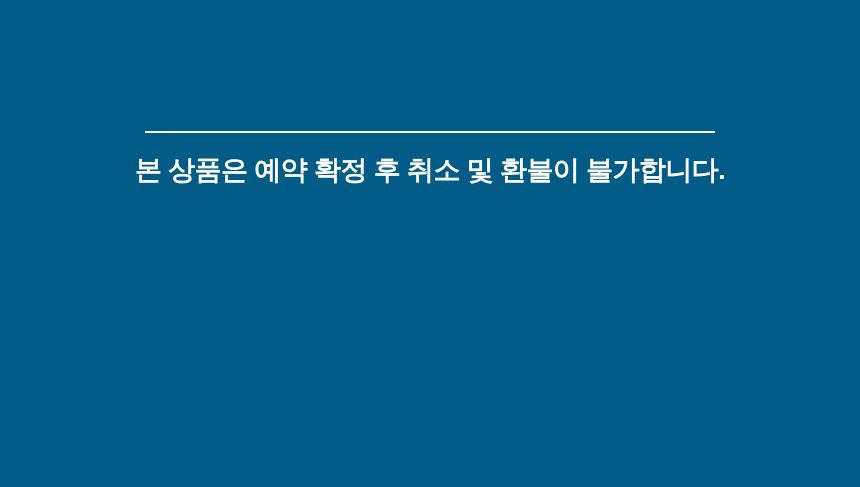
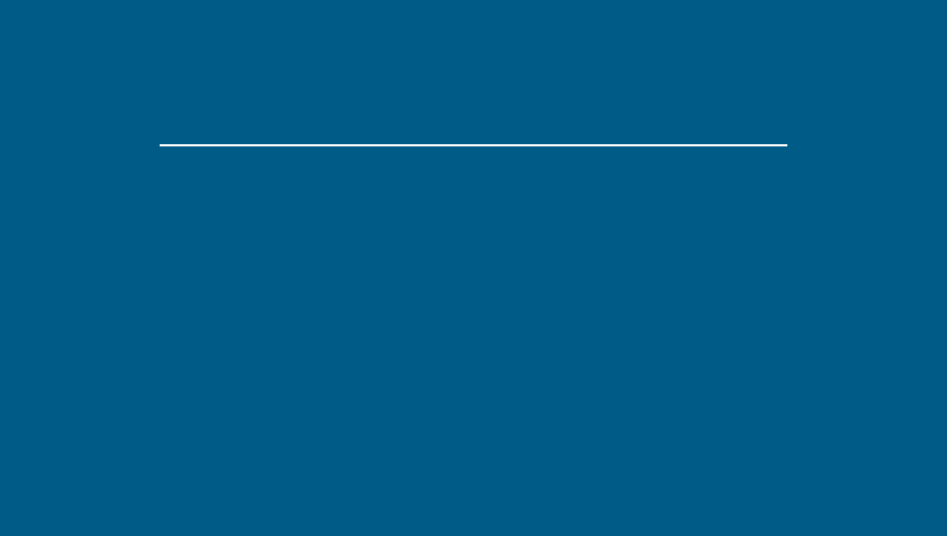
- 본 상품은 예약 확정 후 취소 및 환불이 불가합니다.
